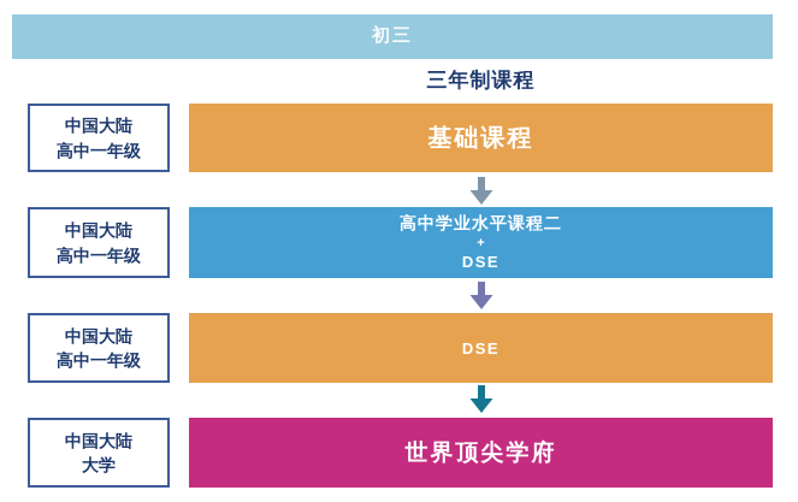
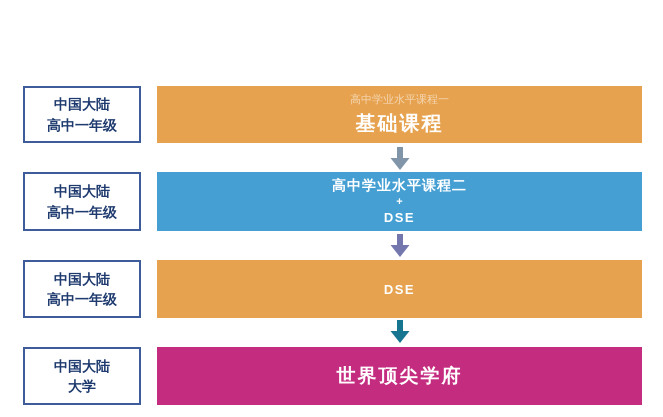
- 初三
- 三年制课程
  中国大陆
  高中一年级
+ 高中学业水平课程一
  基础课程
  中国大陆
  高中一年级
  高中学业水平课程二
  +
  DSE
  中国大陆
  高中一年级
  DSE
  中国大陆
  大学
  世界顶尖学府
